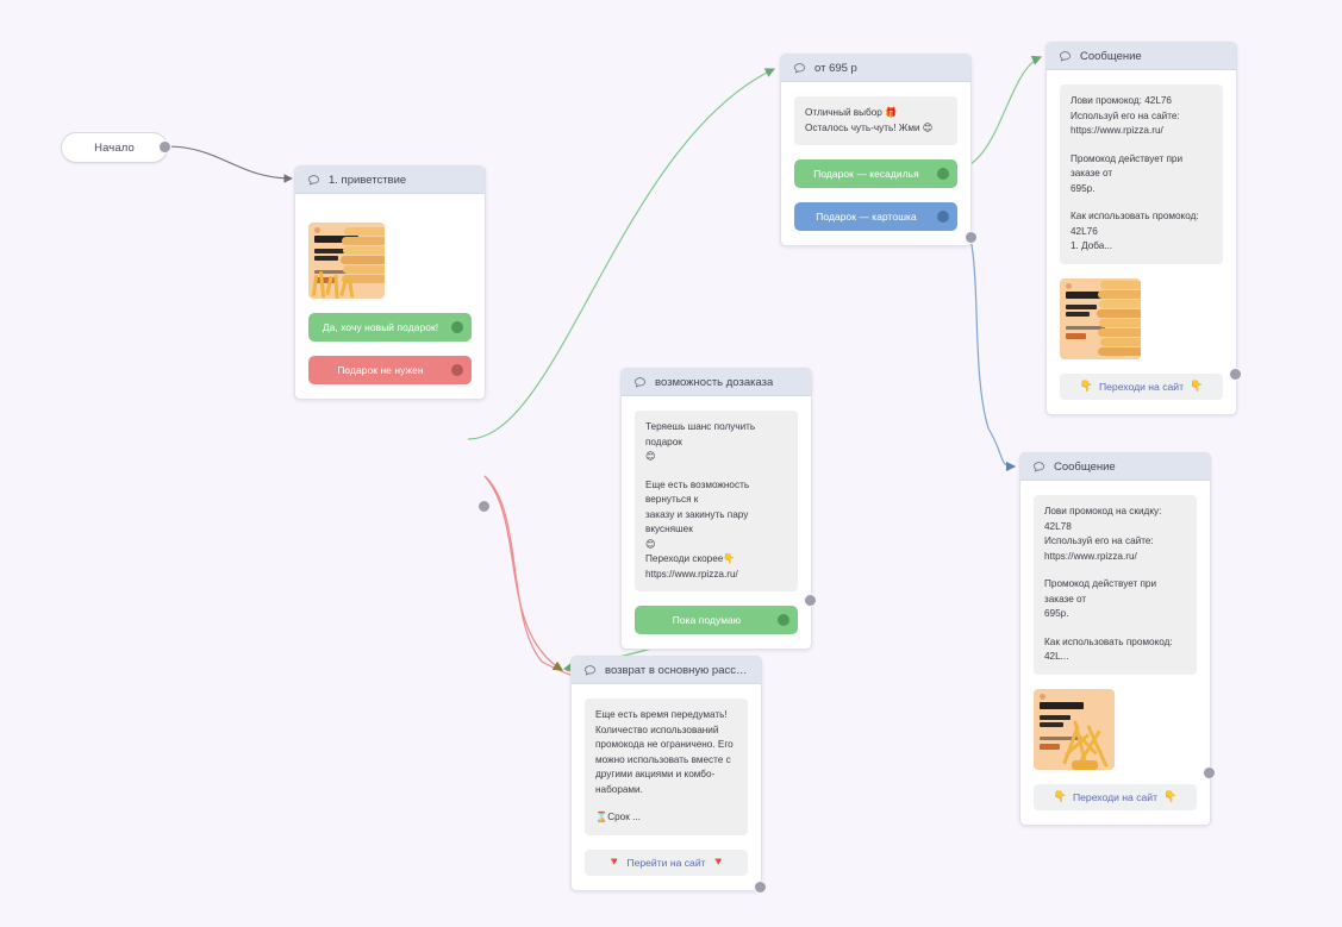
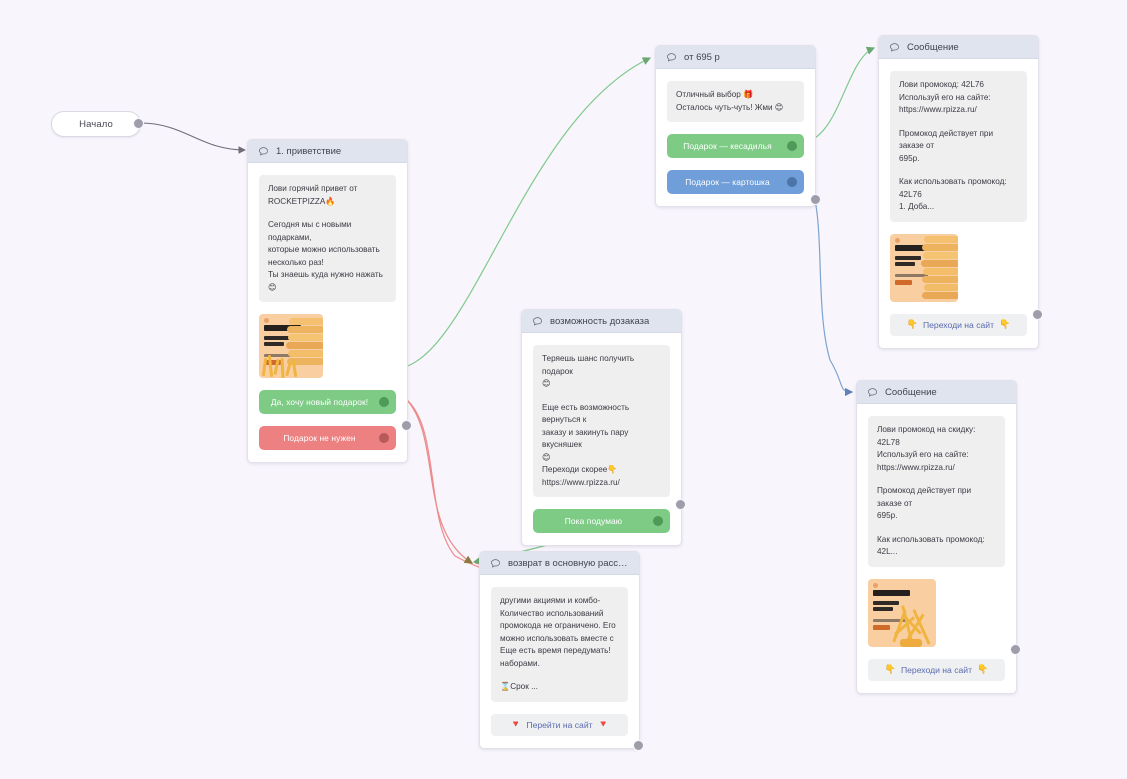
  Начало
  1. приветствие
+ Лови горячий привет от
+ ROCKETPIZZA🔥
+ Сегодня мы с новыми подарками,
+ которые можно использовать
+ несколько раз!
+ Ты знаешь куда нужно нажать 😊
  Да, хочу новый подарок!
  Подарок не нужен
  от 695 р
  Отличный выбор 🎁
  Осталось чуть-чуть! Жми 😊
  Подарок — кесадилья
  Подарок — картошка
  Сообщение
  Лови промокод: 42L76
  Используй его на сайте:
  https://www.rpizza.ru/
  Промокод действует при заказе от
  695р.
  Как использовать промокод: 42L76
  1. Доба...
  👇
  Переходи на сайт
  👇
  Сообщение
  Лови промокод на скидку: 42L78
  Используй его на сайте:
  https://www.rpizza.ru/
  Промокод действует при заказе от
  695р.
  Как использовать промокод: 42L...
  👇
  Переходи на сайт
  👇
  возможность дозаказа
  Теряешь шанс получить подарок
  😊
  Еще есть возможность вернуться к
  заказу и закинуть пару вкусняшек
  😊
  Переходи скорее👇
  https://www.rpizza.ru/
  Пока подумаю
  возврат в основную рассыл
- Еще есть время передумать!
+ другими акциями и комбо-
  Количество использований
  промокода не ограничено. Его
  можно использовать вместе с
- другими акциями и комбо-
+ Еще есть время передумать!
  наборами.
  ⌛Срок ...
  🔻
  Перейти на сайт
  🔻
